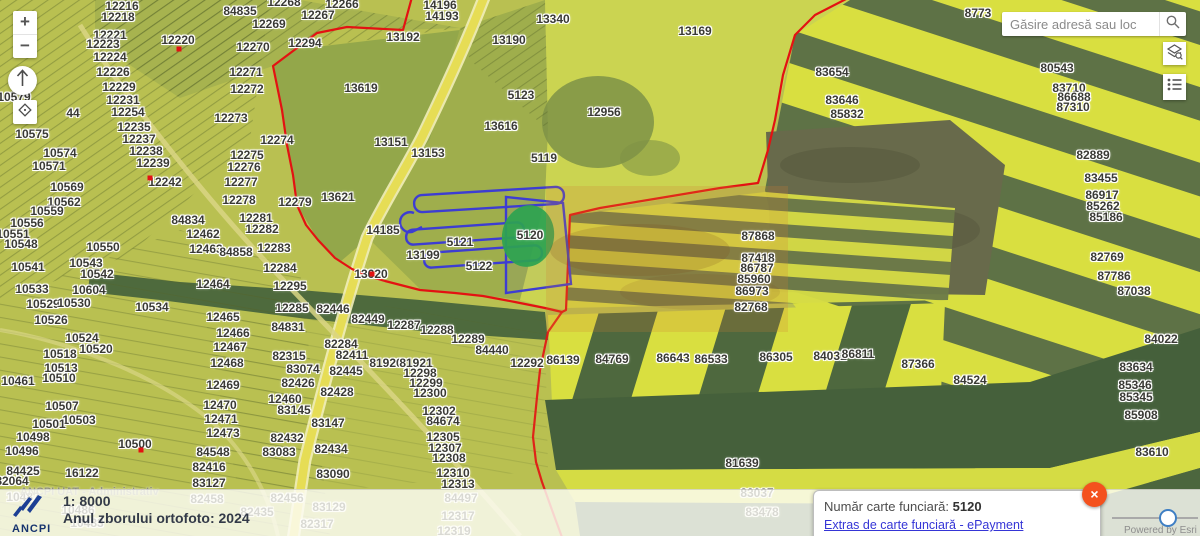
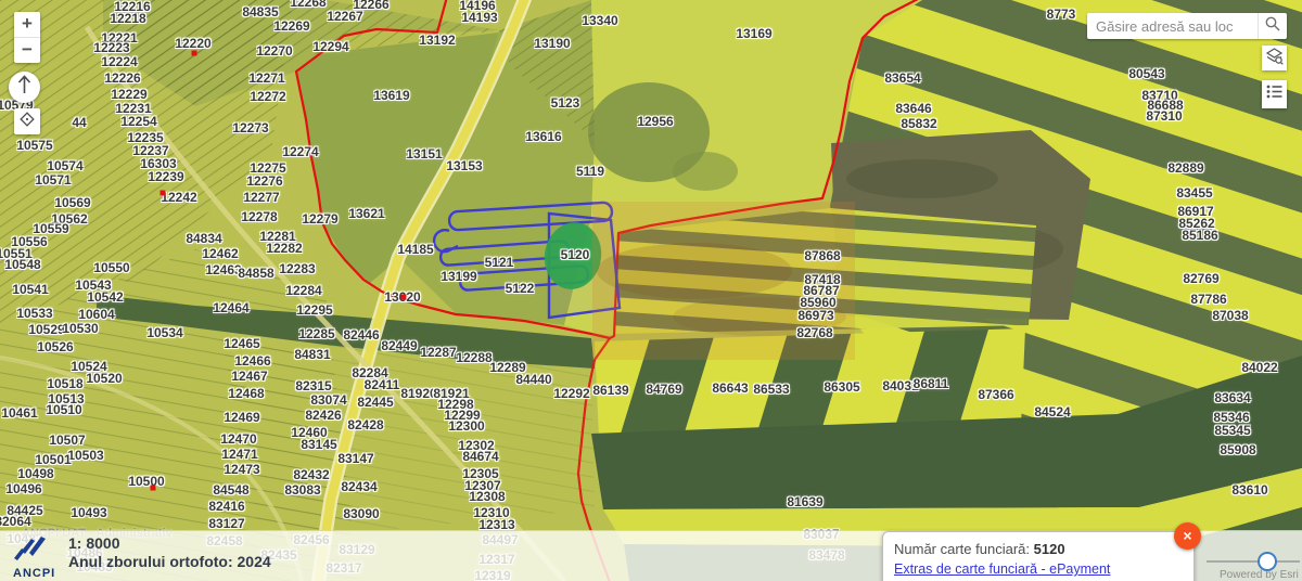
  12216
  12218
  84835
  12266
  12267
  14196
  14193
  13340
  12268
  12269
  13169
  13192
  13190
  12294
  12270
  12220
  12221
  12223
  12224
  12226
  12229
  12231
  12254
  12235
  12237
- 12238
+ 16303
  12239
  12242
  44
  10579
  12271
  12272
  12273
  12274
  13619
  5123
  83654
  83646
  85832
  80543
  83710
  86688
  87310
  8773
  12956
  13616
  5119
  13151
  13153
  13621
  12275
  12276
  12277
  12278
  12279
  12281
  12282
  12283
  12284
  12295
  12285
  82889
  83455
  86917
  85262
  85186
  82769
  87786
  87038
  10575
  10574
  10571
  10569
  10562
  10559
  10556
  0551
  10548
  10550
  10543
  10542
  10541
  10533
  10604
  10529
  10530
  10534
  10526
  10524
  10520
  10518
  10513
  10510
  10461
  84834
  12462
  12463
  84858
  12464
  12465
  12466
  12467
  12468
  12469
  12470
  12471
  12473
  84548
  82416
  83127
  12460
  83145
  82432
  83083
  10507
  10503
  10501
  10498
  10496
  84425
  2064
- 16122
+ 10493
  10500
  14185
  5121
  5122
  5120
  13199
  1320
  84831
  82446
  82449
  82284
  82411
  82445
  82315
  83074
  82426
  82428
  83147
  82434
  83090
  81920
  81921
  12298
  12299
  12300
  12302
  84674
  12305
  12307
  12308
  12310
  12313
  12287
  12288
  12289
  84440
  12292
  87868
  87418
  86787
  85960
  86973
  82768
  86139
  84769
  86643
  86533
  86305
  84031
  86811
  87366
  81639
  84524
  84022
  83634
  85346
  85345
  85908
  83610
  10487
  10486
  10483
  82458
  82435
  82456
  83129
  82317
  84497
  12317
  12319
  83037
  83478
  ANCPI UAT - Administrativ
  +
  −
  Găsire adresă sau loc
  ANCPI
  1: 8000
  Anul zborului ortofoto: 2024
  Număr carte funciară: 5120
  Extras de carte funciară - ePayment
  ×
  Powered by Esri
